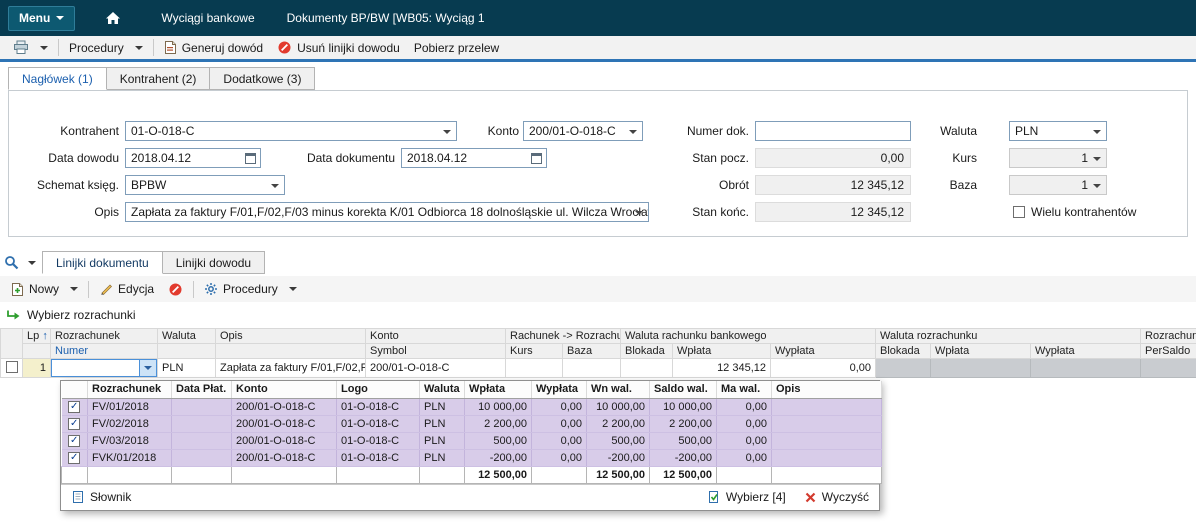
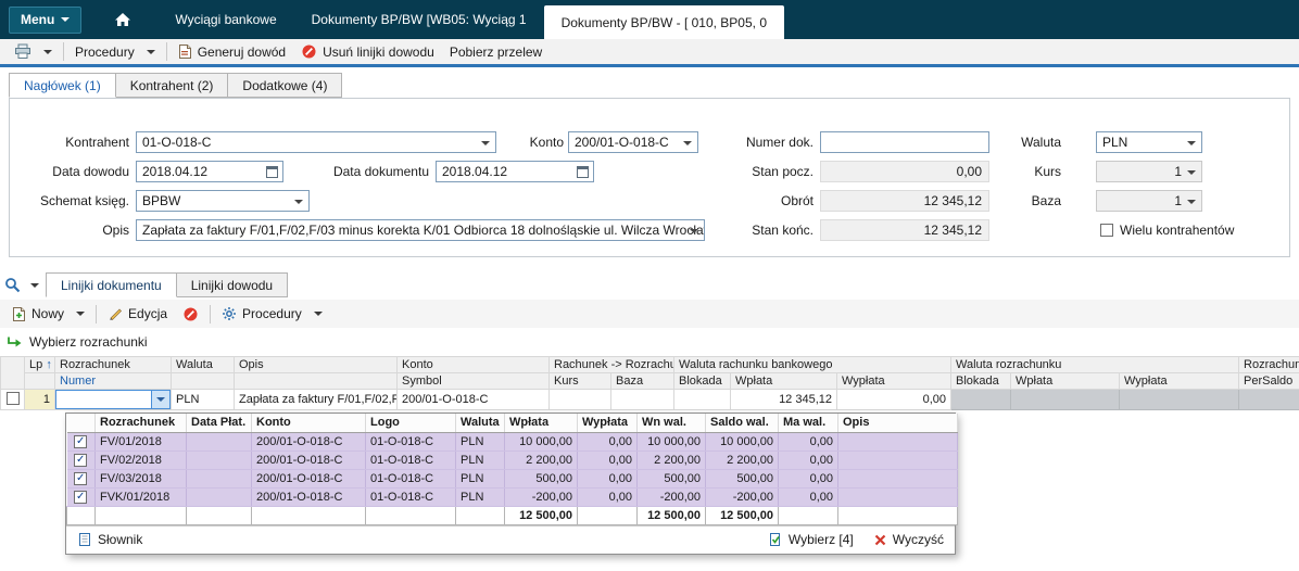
  Menu
  Wyciągi bankowe
  Dokumenty BP/BW [WB05: Wyciąg 1
+ Dokumenty BP/BW - [ 010, BP05, 0
  Procedury
  Generuj dowód
  Usuń linijki dowodu
  Pobierz przelew
  Nagłówek (1)
  Kontrahent (2)
- Dodatkowe (3)
+ Dodatkowe (4)
  Kontrahent
  01-O-018-C
  Konto
  200/01-O-018-C
  Numer dok.
  Waluta
  PLN
  Data dowodu
  2018.04.12
  Data dokumentu
  2018.04.12
  Stan pocz.
  0,00
  Kurs
  1
  Schemat księg.
  BPBW
  Obrót
  12 345,12
  Baza
  1
  Opis
  Zapłata za faktury F/01,F/02,F/03 minus korekta K/01 Odbiorca 18 dolnośląskie ul. Wilcza Wrocła
  Stan końc.
  12 345,12
  Wielu kontrahentów
  Linijki dokumentu
  Linijki dowodu
  Nowy
  Edycja
  Procedury
  Wybierz rozrachunki
  	Lp ↑	Rozrachunek	Waluta	Opis	Konto	Rachunek -> Rozrachu	Waluta rachunku bankowego	Waluta rozrachunku	Rozrachun
  	Numer			Symbol	Kurs	Baza	Blokada	Wpłata	Wypłata	Blokada	Wpłata	Wypłata	PerSaldo
  	1		PLN	Zapłata za faktury F/01,F/02,F	200/01-O-018-C				12 345,12	0,00
  		Rozrachunek	Data Płat.	Konto	Logo	Waluta	Wpłata	Wypłata	Wn wal.	Saldo wal.	Ma wal.	Opis
  	FV/01/2018		200/01-O-018-C	01-O-018-C	PLN	10 000,00	0,00	10 000,00	10 000,00	0,00
  	FV/02/2018		200/01-O-018-C	01-O-018-C	PLN	2 200,00	0,00	2 200,00	2 200,00	0,00
  	FV/03/2018		200/01-O-018-C	01-O-018-C	PLN	500,00	0,00	500,00	500,00	0,00
  	FVK/01/2018		200/01-O-018-C	01-O-018-C	PLN	-200,00	0,00	-200,00	-200,00	0,00
  						12 500,00		12 500,00	12 500,00
  Słownik
  Wybierz [4]
  Wyczyść
